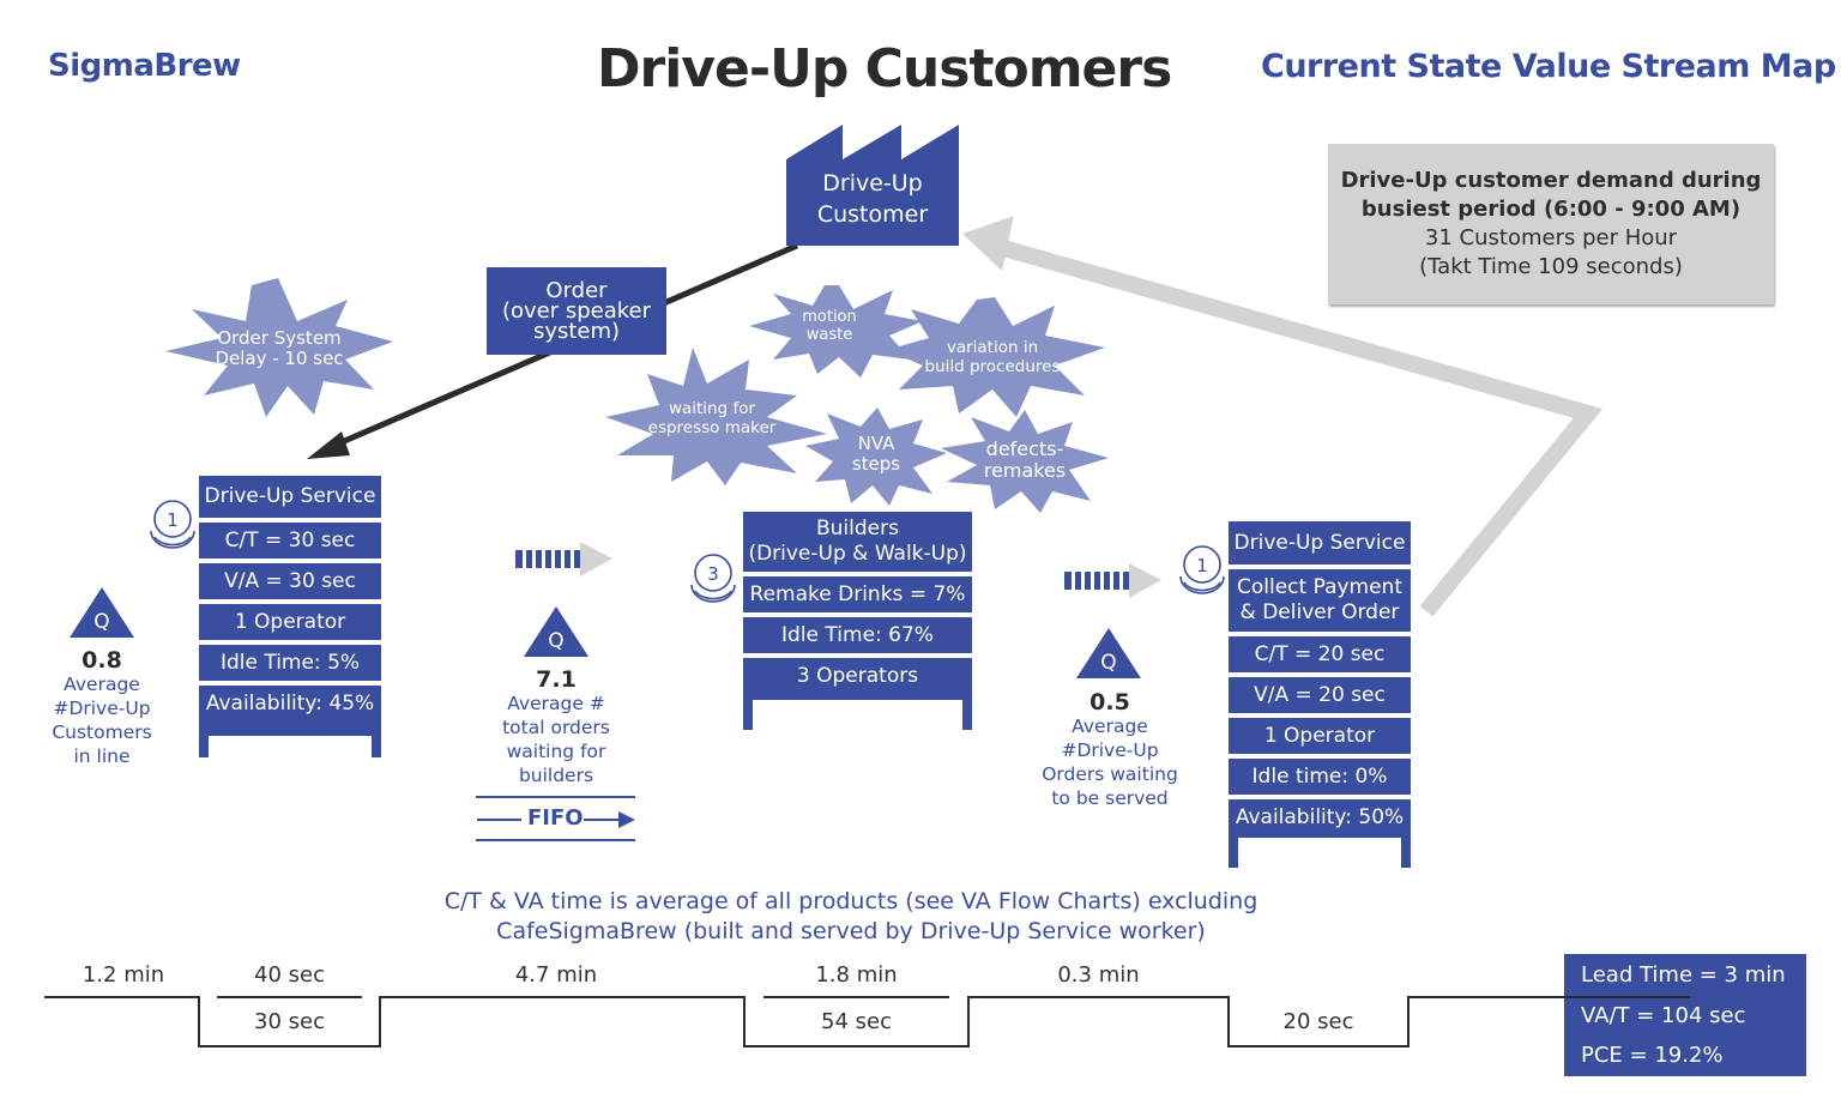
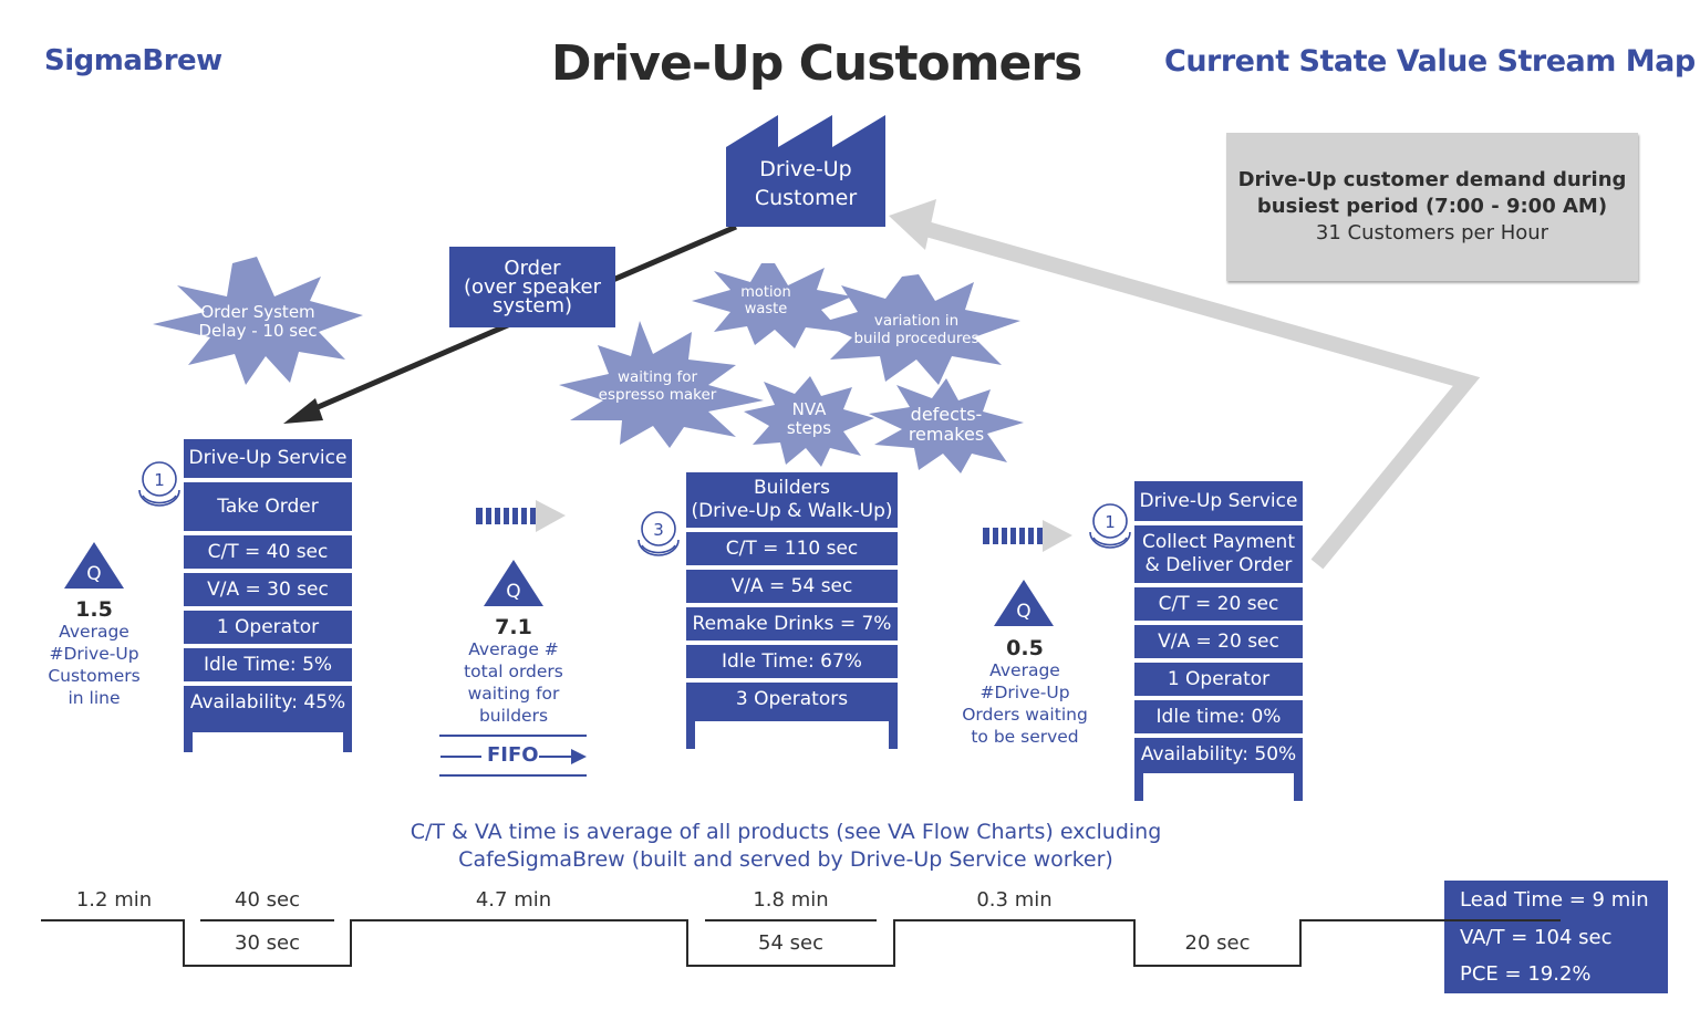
  SigmaBrew
  Drive-Up Customers
  Current State Value Stream Map
  Drive-Up customer demand during
- busiest period (6:00 - 9:00 AM)
+ busiest period (7:00 - 9:00 AM)
  31 Customers per Hour
- (Takt Time 109 seconds)
  1
  3
  1
  Q
  Q
  Q
  Drive-Up
  Customer
  Order
  (over speaker
  system)
  Order System
  Delay - 10 sec
  motion
  waste
  variation in
  build procedures
  waiting for
  espresso maker
  NVA
  steps
  defects-
  remakes
  Drive-Up Service
+ Take Order
- C/T = 30 sec
+ C/T = 40 sec
  V/A = 30 sec
  1 Operator
  Idle Time: 5%
  Availability: 45%
  Builders
  (Drive-Up & Walk-Up)
+ C/T = 110 sec
+ V/A = 54 sec
  Remake Drinks = 7%
  Idle Time: 67%
  3 Operators
  Drive-Up Service
  Collect Payment
  & Deliver Order
  C/T = 20 sec
  V/A = 20 sec
  1 Operator
  Idle time: 0%
  Availability: 50%
- 0.8
+ 1.5
  Average
  #Drive-Up
  Customers
  in line
  7.1
  Average #
  total orders
  waiting for
  builders
  0.5
  Average
  #Drive-Up
  Orders waiting
  to be served
  FIFO
  C/T & VA time is average of all products (see VA Flow Charts) excluding
  CafeSigmaBrew (built and served by Drive-Up Service worker)
  1.2 min
  40 sec
  4.7 min
  1.8 min
  0.3 min
  30 sec
  54 sec
  20 sec
- Lead Time = 3 min
+ Lead Time = 9 min
  VA/T = 104 sec
  PCE = 19.2%
